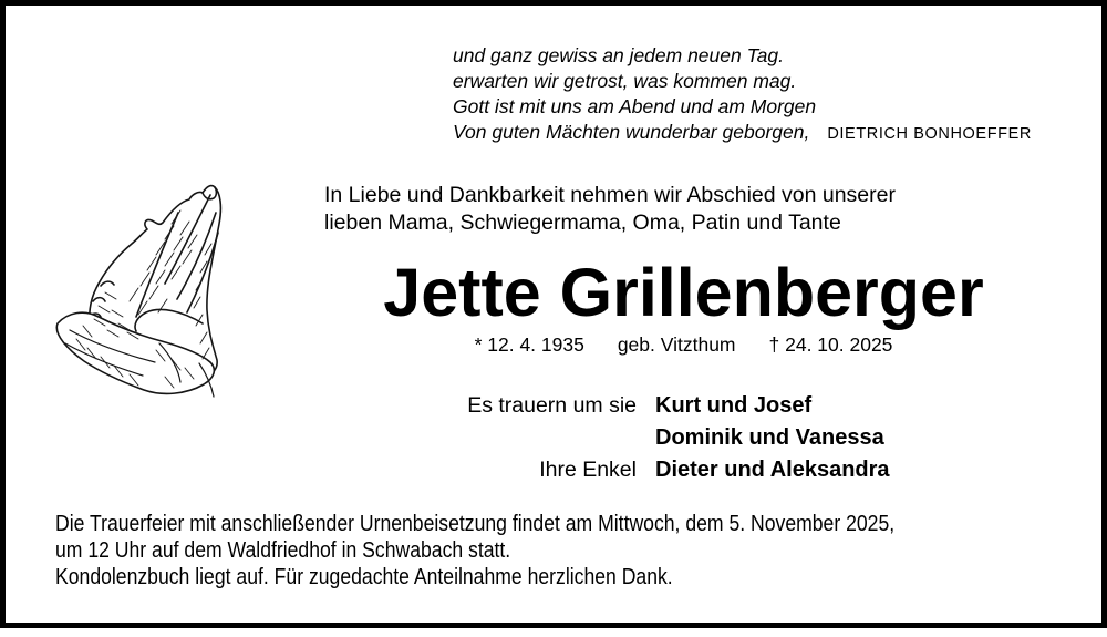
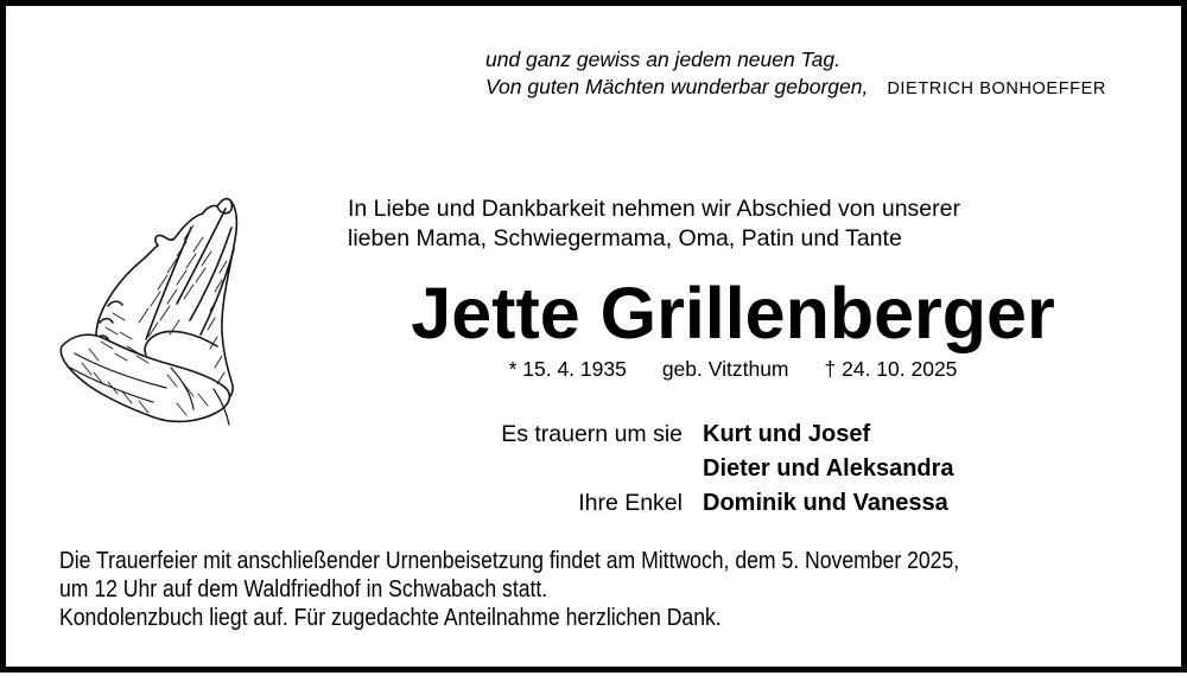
  und ganz gewiss an jedem neuen Tag.
- erwarten wir getrost, was kommen mag.
- Gott ist mit uns am Abend und am Morgen
  Von guten Mächten wunderbar geborgen, DIETRICH BONHOEFFER
  In Liebe und Dankbarkeit nehmen wir Abschied von unserer
  lieben Mama, Schwiegermama, Oma, Patin und Tante
  Jette Grillenberger
- * 12. 4. 1935
+ * 15. 4. 1935
  geb. Vitzthum
  † 24. 10. 2025
  Es trauern um sie
  Kurt und Josef
- Dominik und Vanessa
+ Dieter und Aleksandra
  Ihre Enkel
- Dieter und Aleksandra
+ Dominik und Vanessa
  Die Trauerfeier mit anschließender Urnenbeisetzung findet am Mittwoch, dem 5. November 2025,
  um 12 Uhr auf dem Waldfriedhof in Schwabach statt.
  Kondolenzbuch liegt auf. Für zugedachte Anteilnahme herzlichen Dank.
